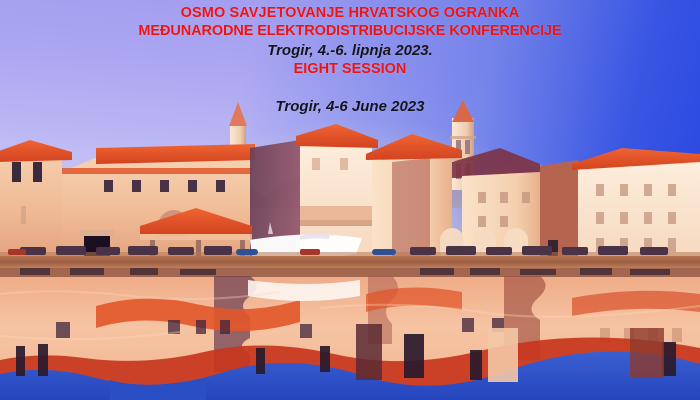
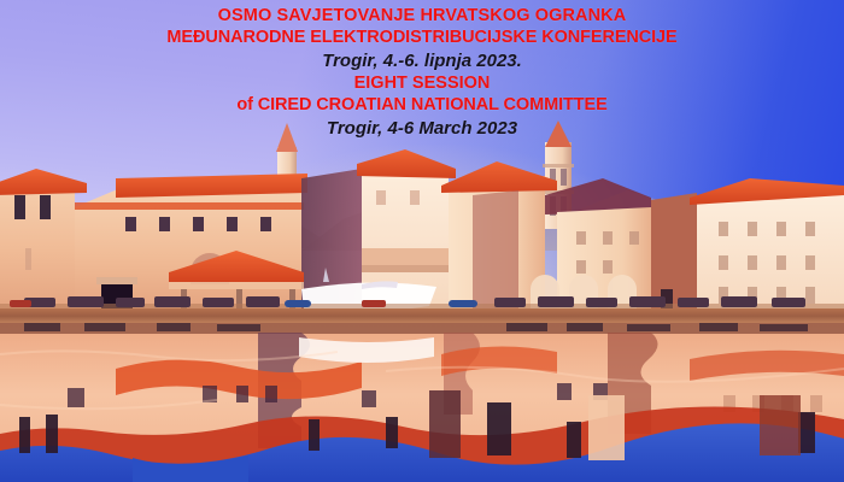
  OSMO SAVJETOVANJE HRVATSKOG OGRANKA
  MEĐUNARODNE ELEKTRODISTRIBUCIJSKE KONFERENCIJE
  Trogir, 4.-6. lipnja 2023.
  EIGHT SESSION
+ of CIRED CROATIAN NATIONAL COMMITTEE
- Trogir, 4-6 June 2023
+ Trogir, 4-6 March 2023
